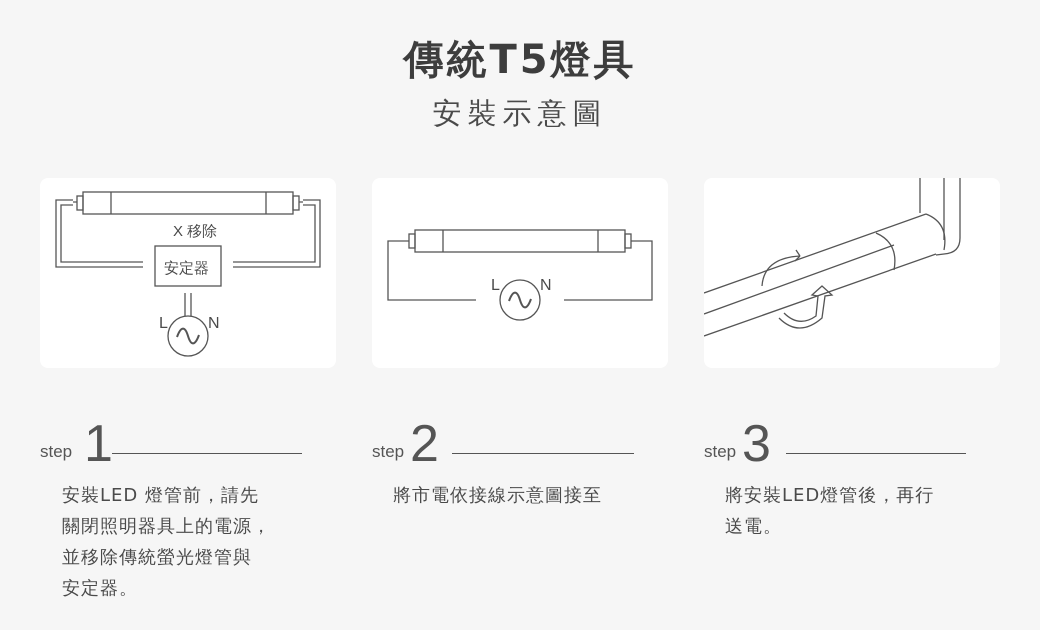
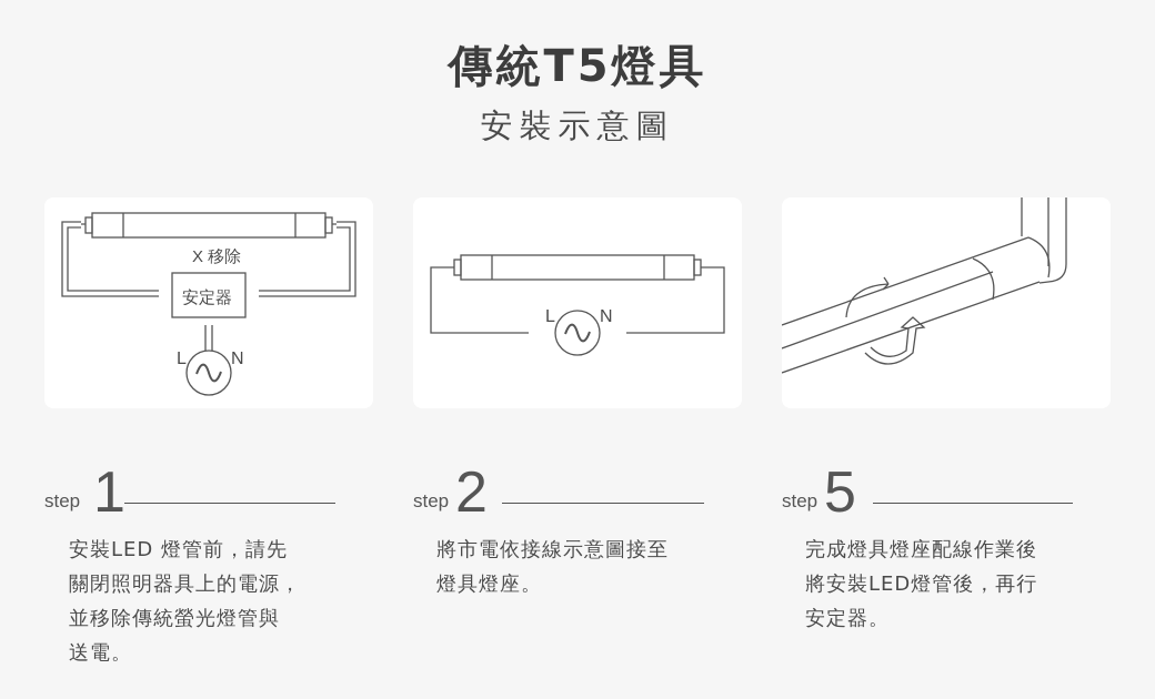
  傳統T5燈具
  安裝示意圖
  X 移除
  安定器
  L
  N
  L
  N
  step
  1
  step
  2
  step
- 3
+ 5
  安裝LED 燈管前，請先
  關閉照明器具上的電源，
  並移除傳統螢光燈管與
- 安定器。
+ 送電。
  將市電依接線示意圖接至
+ 燈具燈座。
+ 完成燈具燈座配線作業後
  將安裝LED燈管後，再行
- 送電。
+ 安定器。
